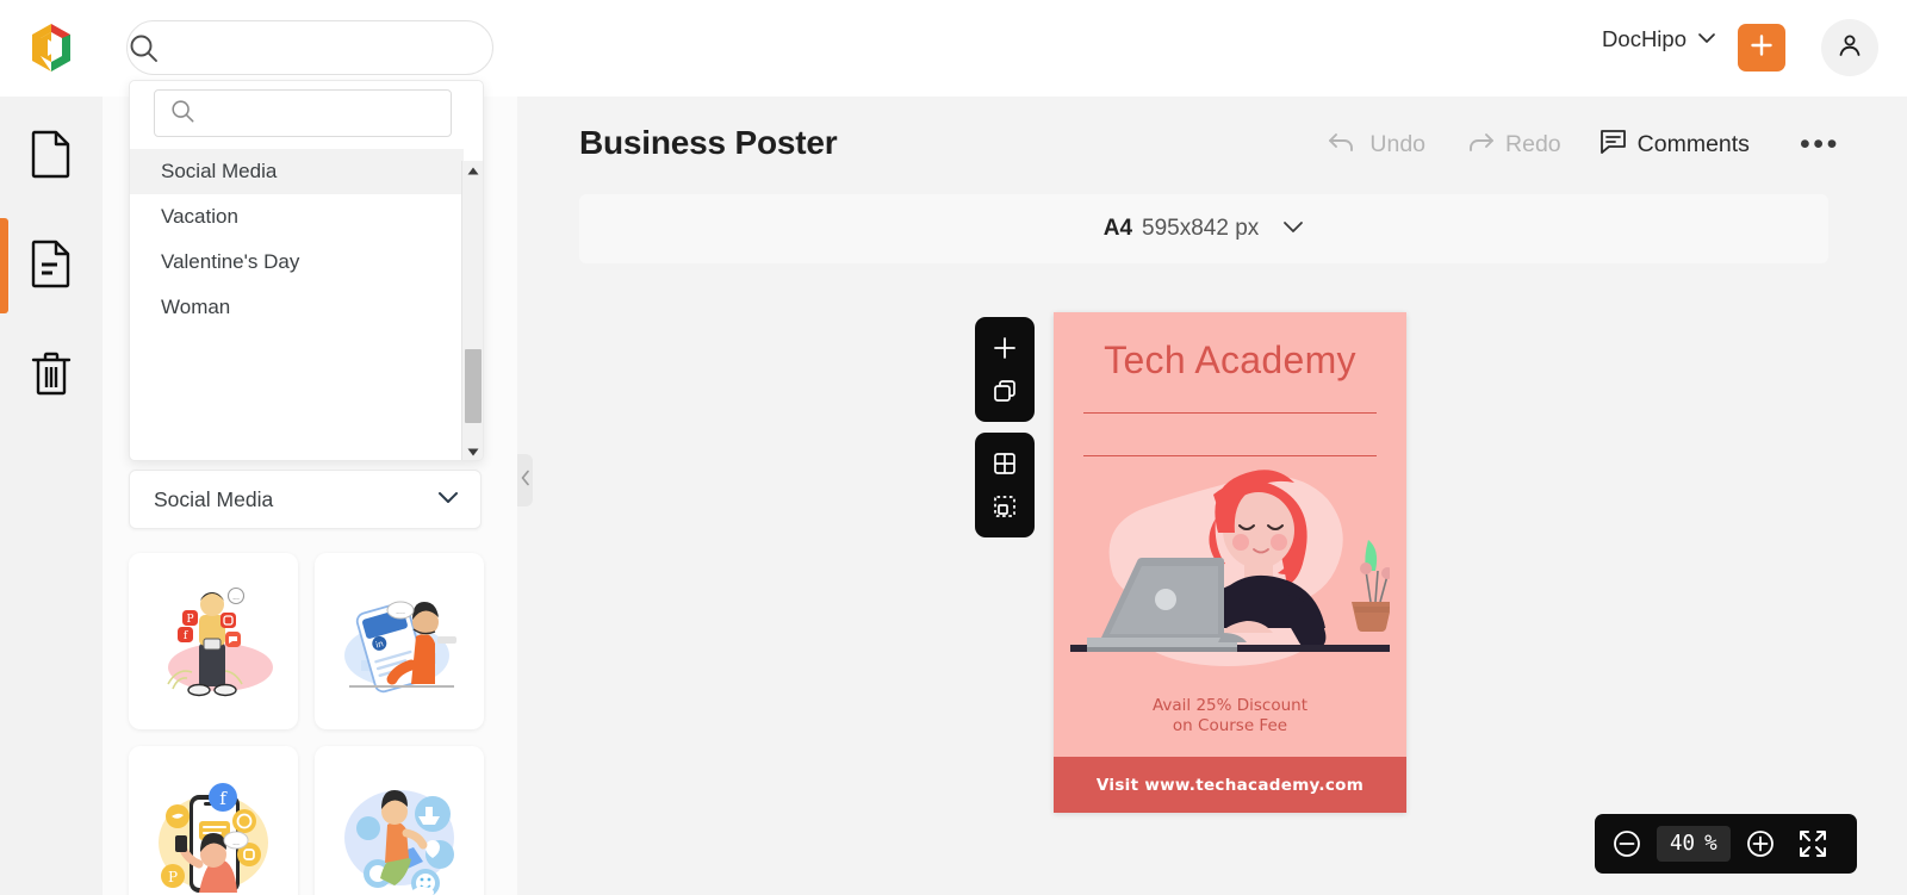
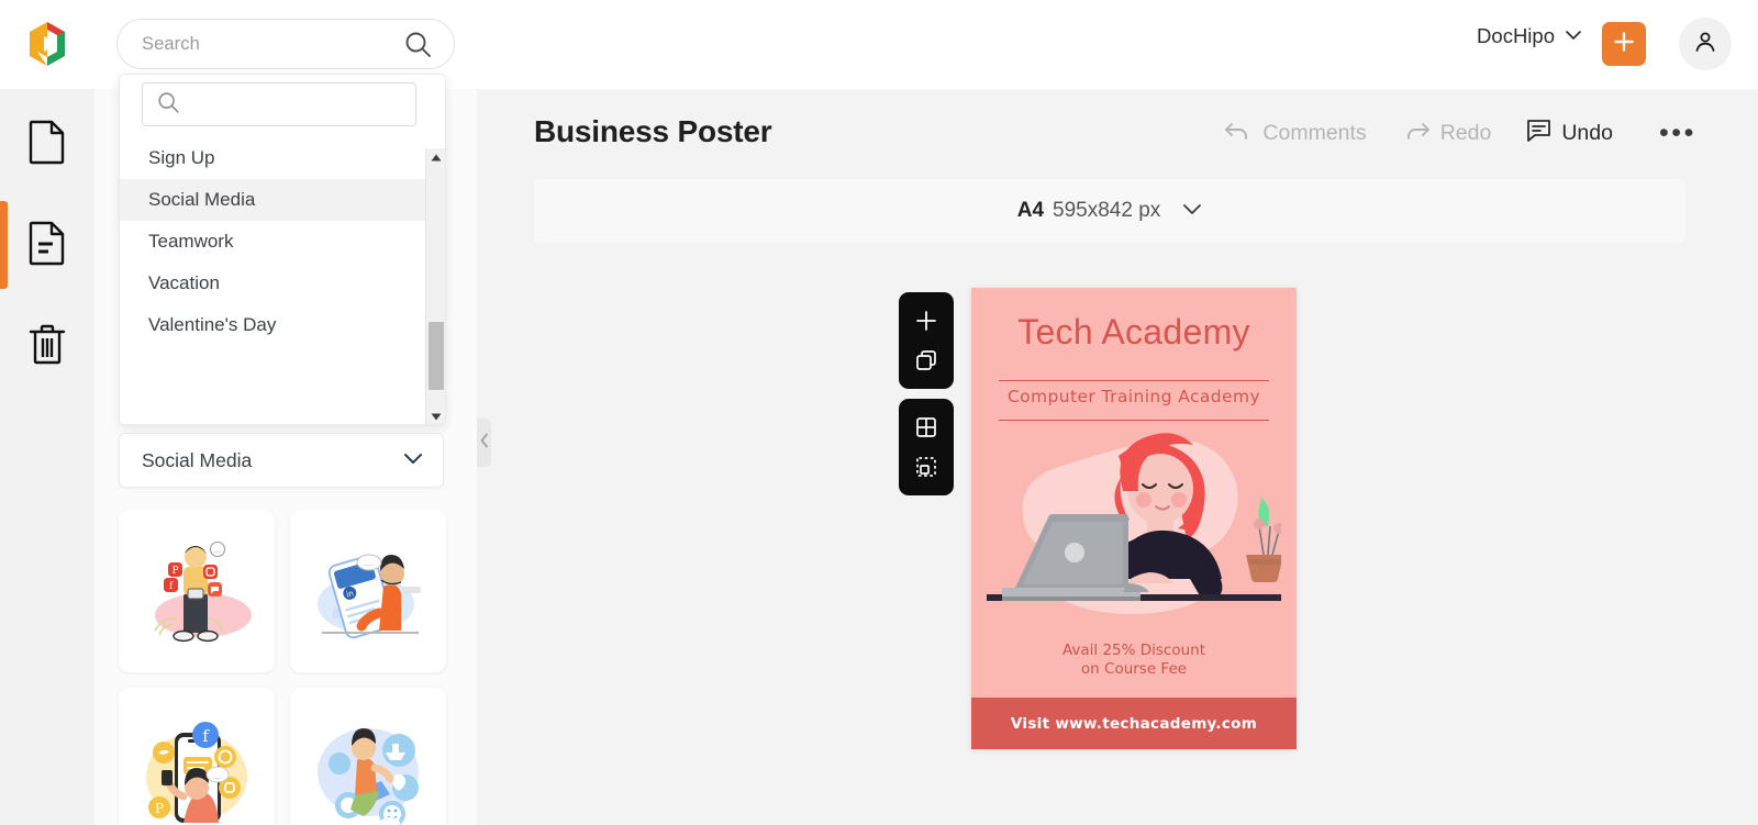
+ Search
  DocHipo
  Social Media
  P
  f
  f
  P
+ Sign Up
  Social Media
+ Teamwork
  Vacation
  Valentine's Day
- Woman
  Business Poster
- Undo
+ Comments
  Redo
- Comments
+ Undo
  •••
  A4
  595x842 px
  Tech Academy
+ Computer Training Academy
  Avail 25% Discount
  on Course Fee
  Visit www.techacademy.com
- 40
- %
